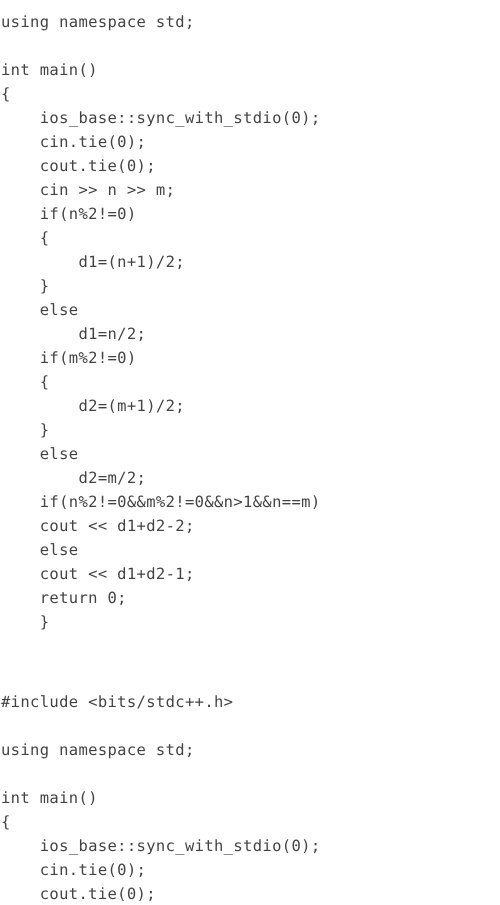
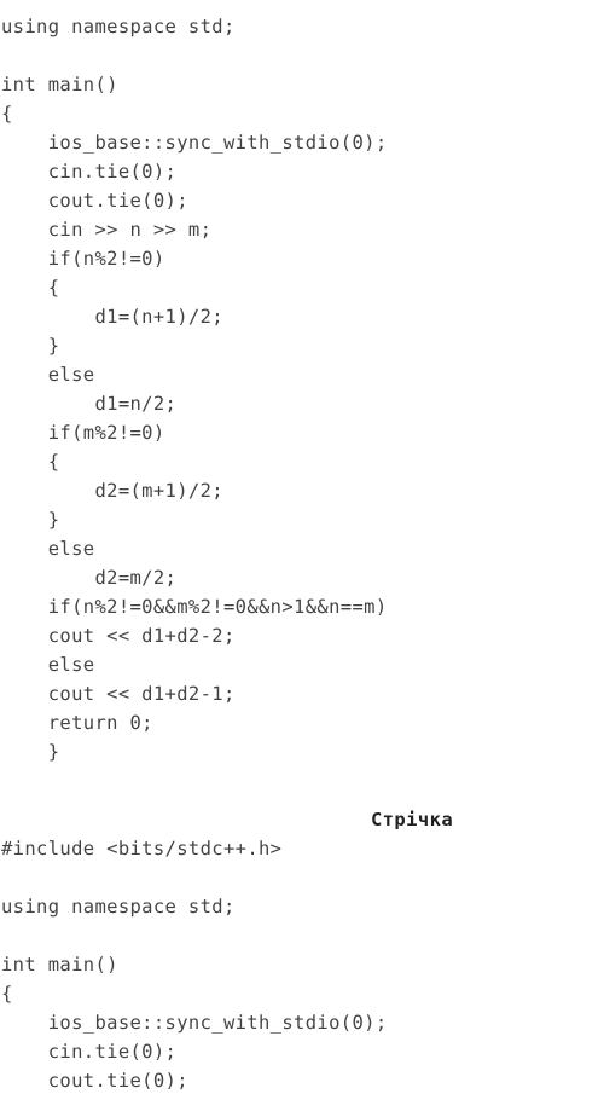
  using namespace std;
  int main()
  {
  ios_base::sync_with_stdio(0);
  cin.tie(0);
  cout.tie(0);
  cin >> n >> m;
  if(n%2!=0)
  {
  d1=(n+1)/2;
  }
  else
  d1=n/2;
  if(m%2!=0)
  {
  d2=(m+1)/2;
  }
  else
  d2=m/2;
  if(n%2!=0&&m%2!=0&&n>1&&n==m)
  cout << d1+d2-2;
  else
  cout << d1+d2-1;
  return 0;
  }
+ Стрічка
  #include <bits/stdc++.h>
  using namespace std;
  int main()
  {
  ios_base::sync_with_stdio(0);
  cin.tie(0);
  cout.tie(0);
